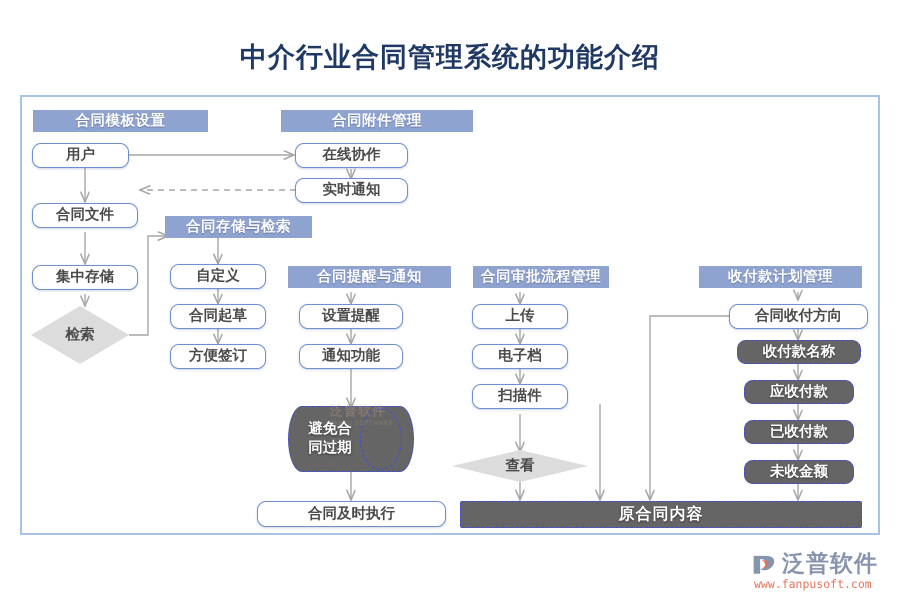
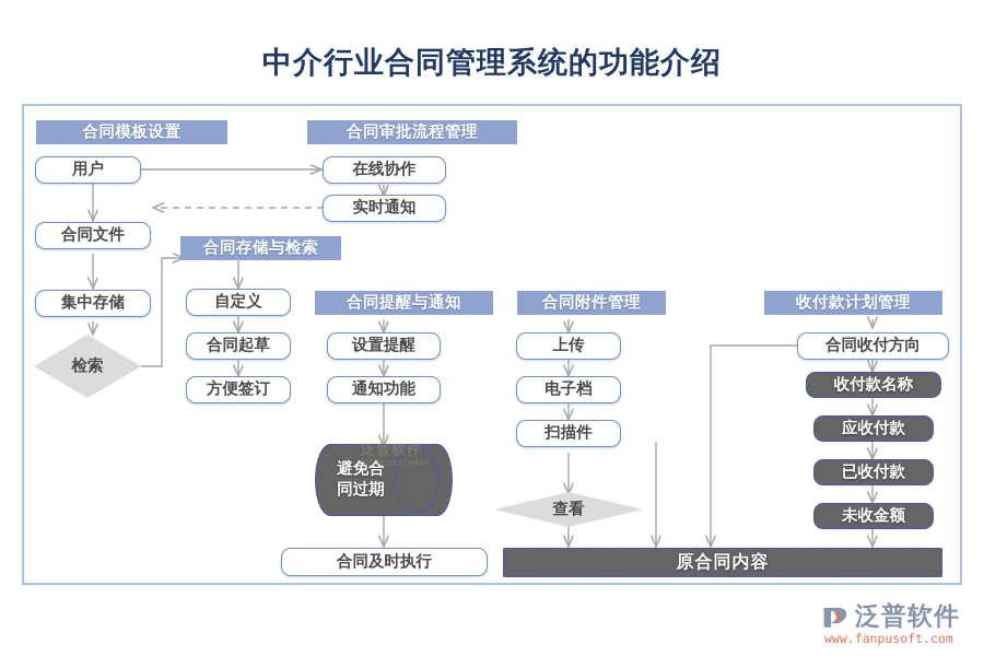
  中介行业合同管理系统的功能介绍
  合同模板设置
- 合同附件管理
+ 合同审批流程管理
  合同存储与检索
  合同提醒与通知
- 合同审批流程管理
+ 合同附件管理
  收付款计划管理
  用户
  合同文件
  集中存储
  检索
  在线协作
  实时通知
  自定义
  合同起草
  方便签订
  设置提醒
  通知功能
  避免合
  同过期
  合同及时执行
  上传
  电子档
  扫描件
  查看
  合同收付方向
  收付款名称
  应收付款
  已收付款
  未收金额
  原合同内容
  泛普软件
  泛普软件
  www.fanpusoft.com
